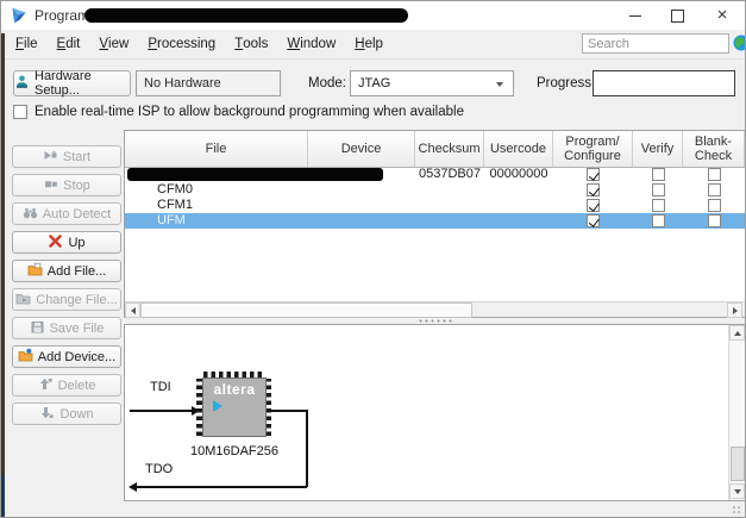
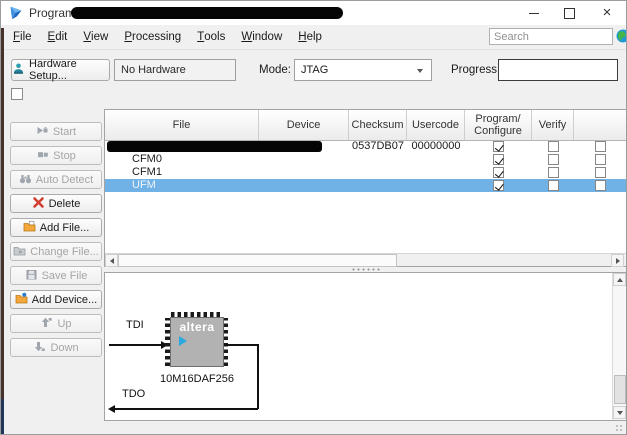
  ×
  F
  ile
  E
  dit
  V
  iew
  P
  rocessing
  T
  ools
  W
  indow
  H
  elp
  Search
  Hardware Setup...
  No Hardware
  Mode:
  JTAG
  Progress
- Enable real-time ISP to allow background programming when available
  Start
  Stop
  Auto Detect
- Up
+ Delete
  Add File...
  Change File...
  Save File
  Add Device...
- Delete
+ Up
  Down
  File
  Device
  Checksum
  Usercode
  Program/
  Configure
  Verify
- Blank-
- Check
  0537DB07
  00000000
  CFM0
  CFM1
  UFM
  TDI
  altera
  10M16DAF256
  TDO
